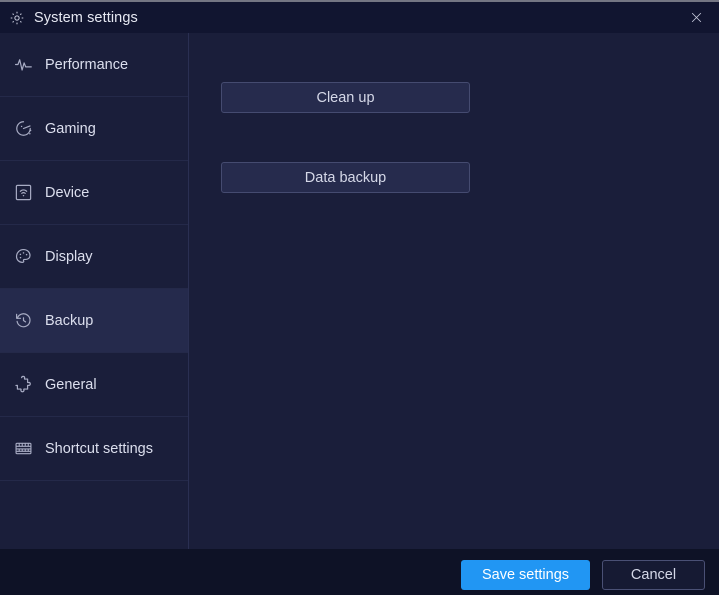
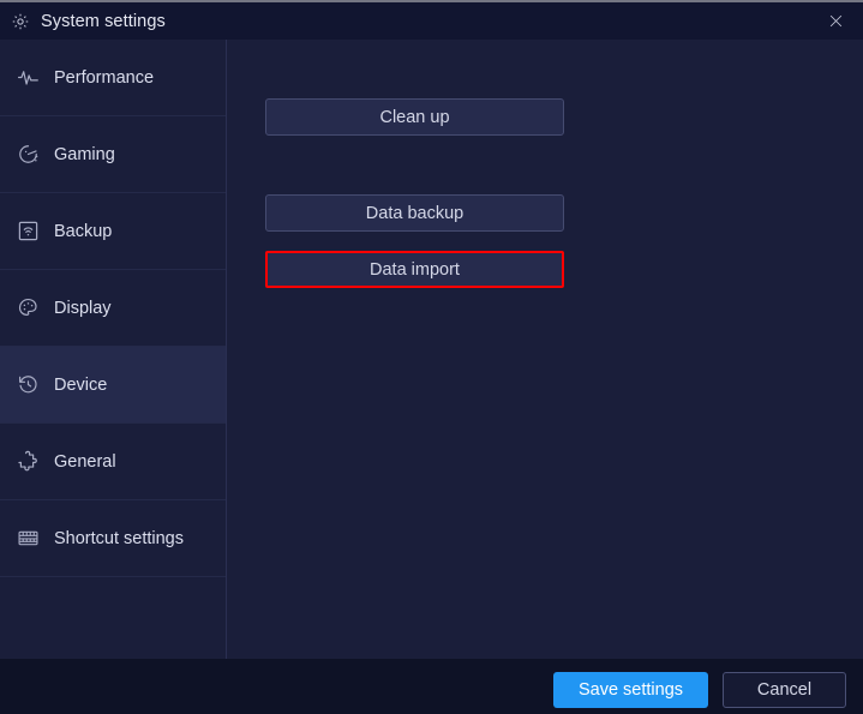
  System settings
  Performance
  Gaming
- Device
+ Backup
  Display
- Backup
+ Device
  General
  Shortcut settings
  Clean up
  Data backup
+ Data import
  Save settings
  Cancel
